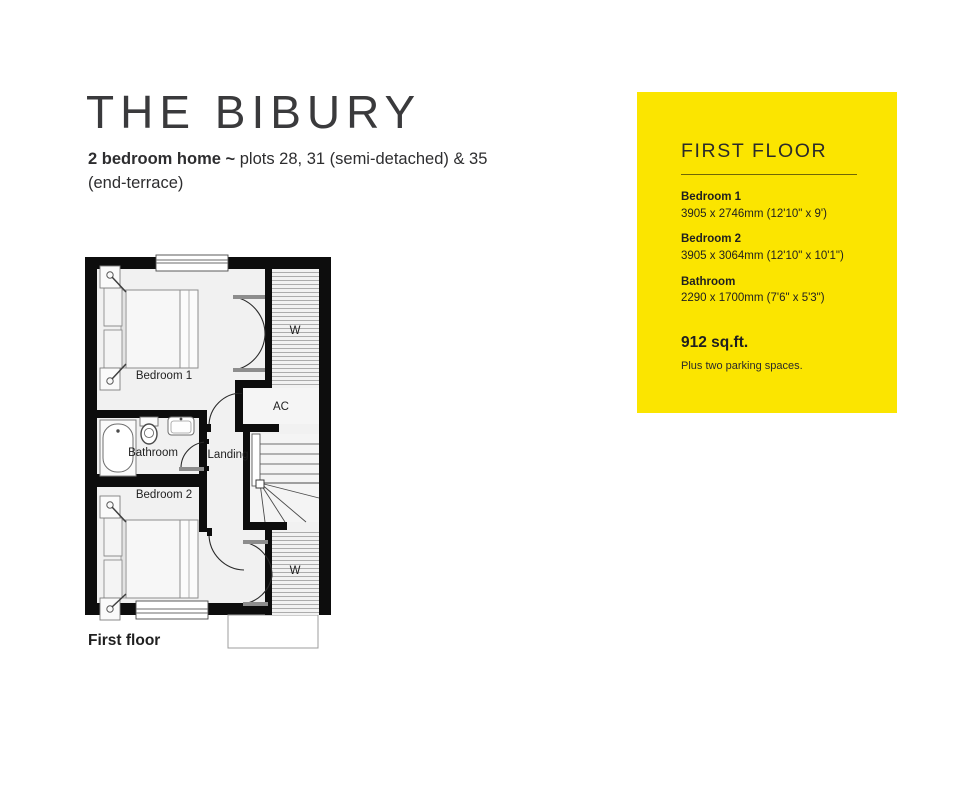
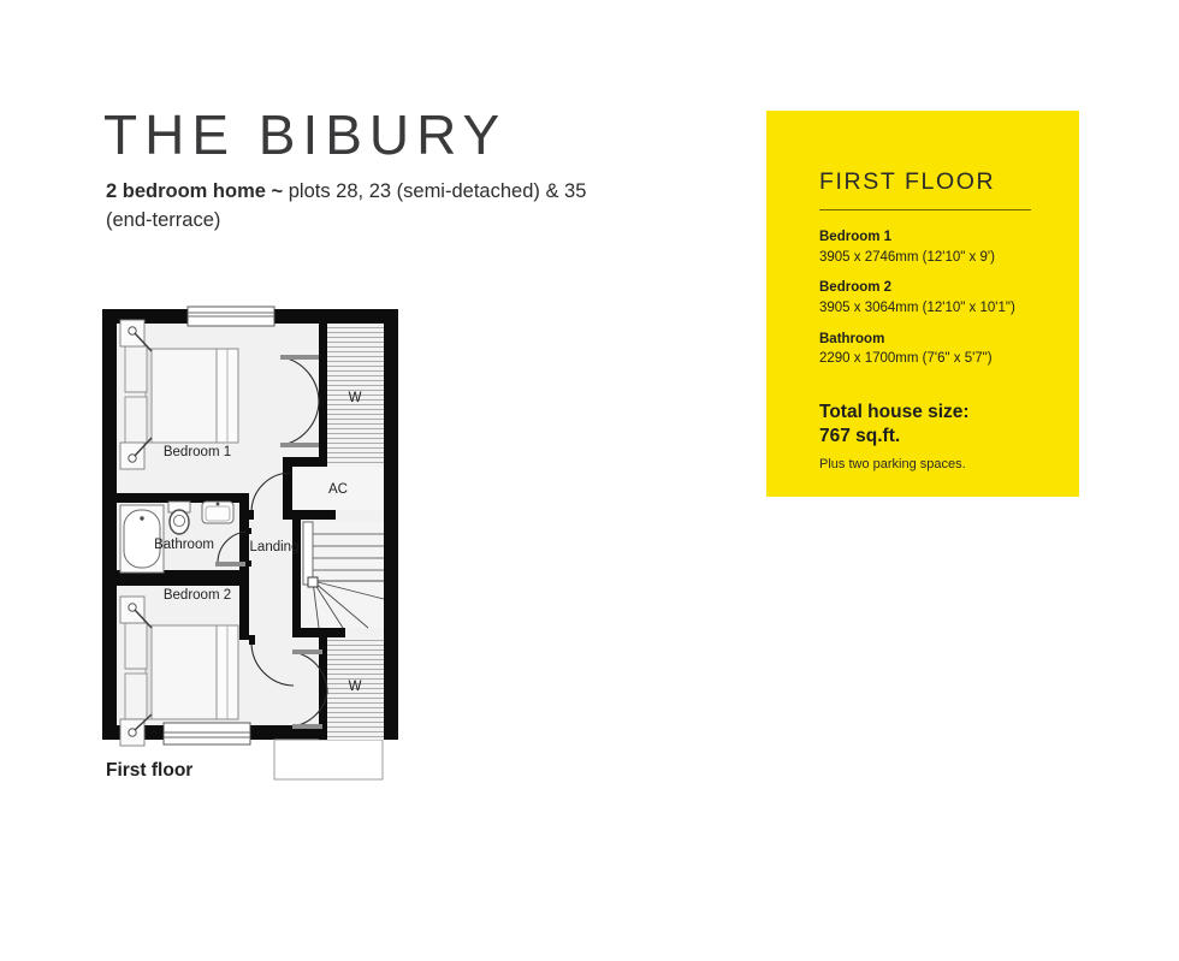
  THE BIBURY
- 2 bedroom home ~ plots 28, 31 (semi-detached) & 35 (end-terrace)
+ 2 bedroom home ~ plots 28, 23 (semi-detached) & 35 (end-terrace)
  FIRST FLOOR
  Bedroom 1
  3905 x 2746mm (12'10" x 9')
  Bedroom 2
  3905 x 3064mm (12'10" x 10'1")
  Bathroom
- 2290 x 1700mm (7'6" x 5'3")
+ 2290 x 1700mm (7'6" x 5'7")
+ Total house size:
- 912 sq.ft.
+ 767 sq.ft.
  Plus two parking spaces.
  Bedroom 1
  W
  AC
  Bathroom
  Landing
  Bedroom 2
  W
  First floor
